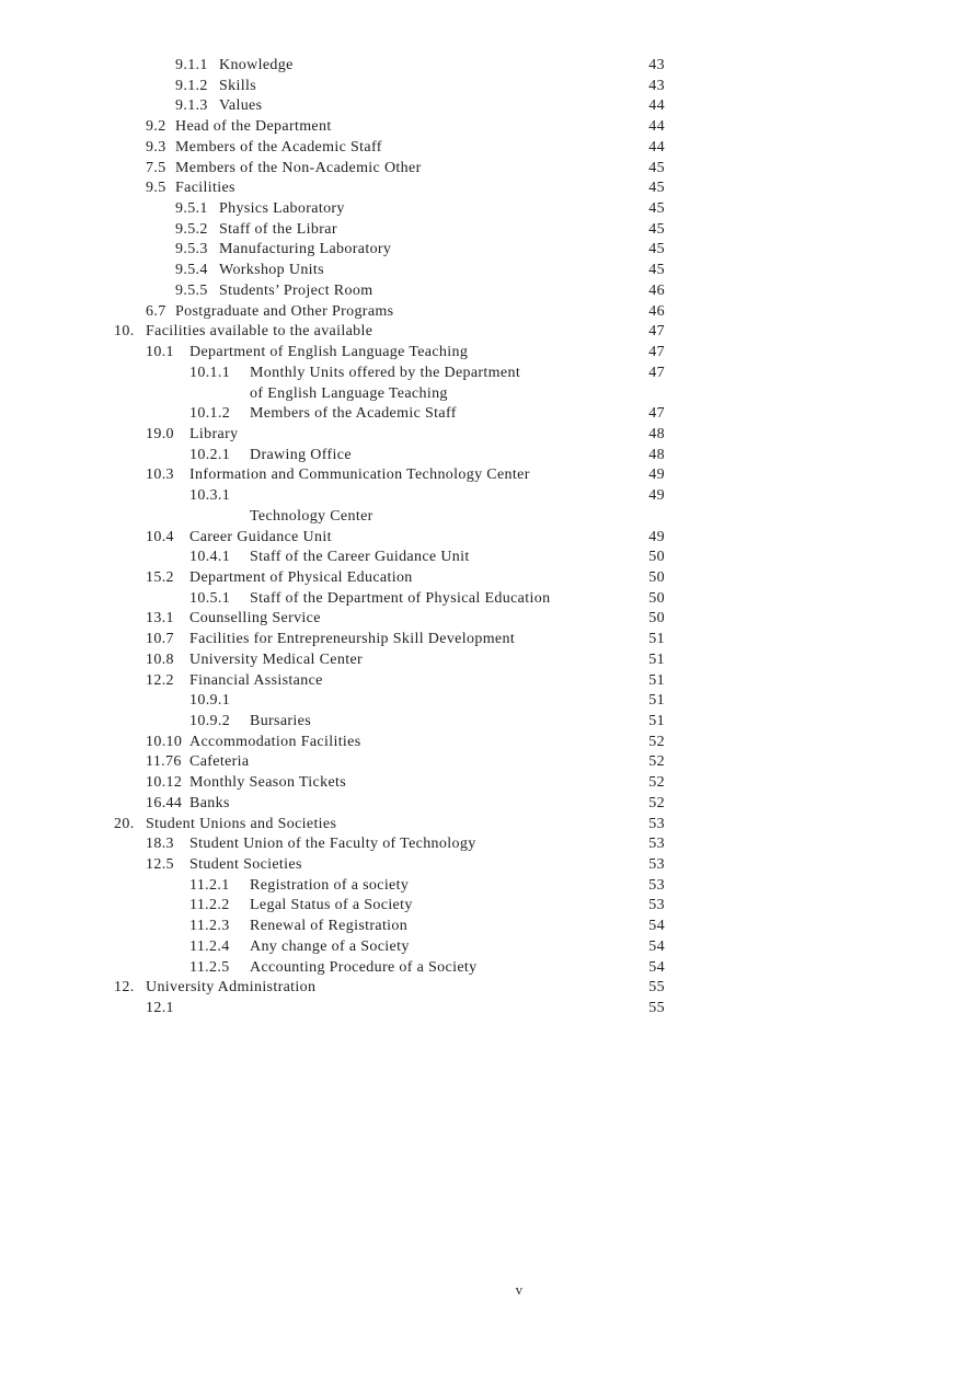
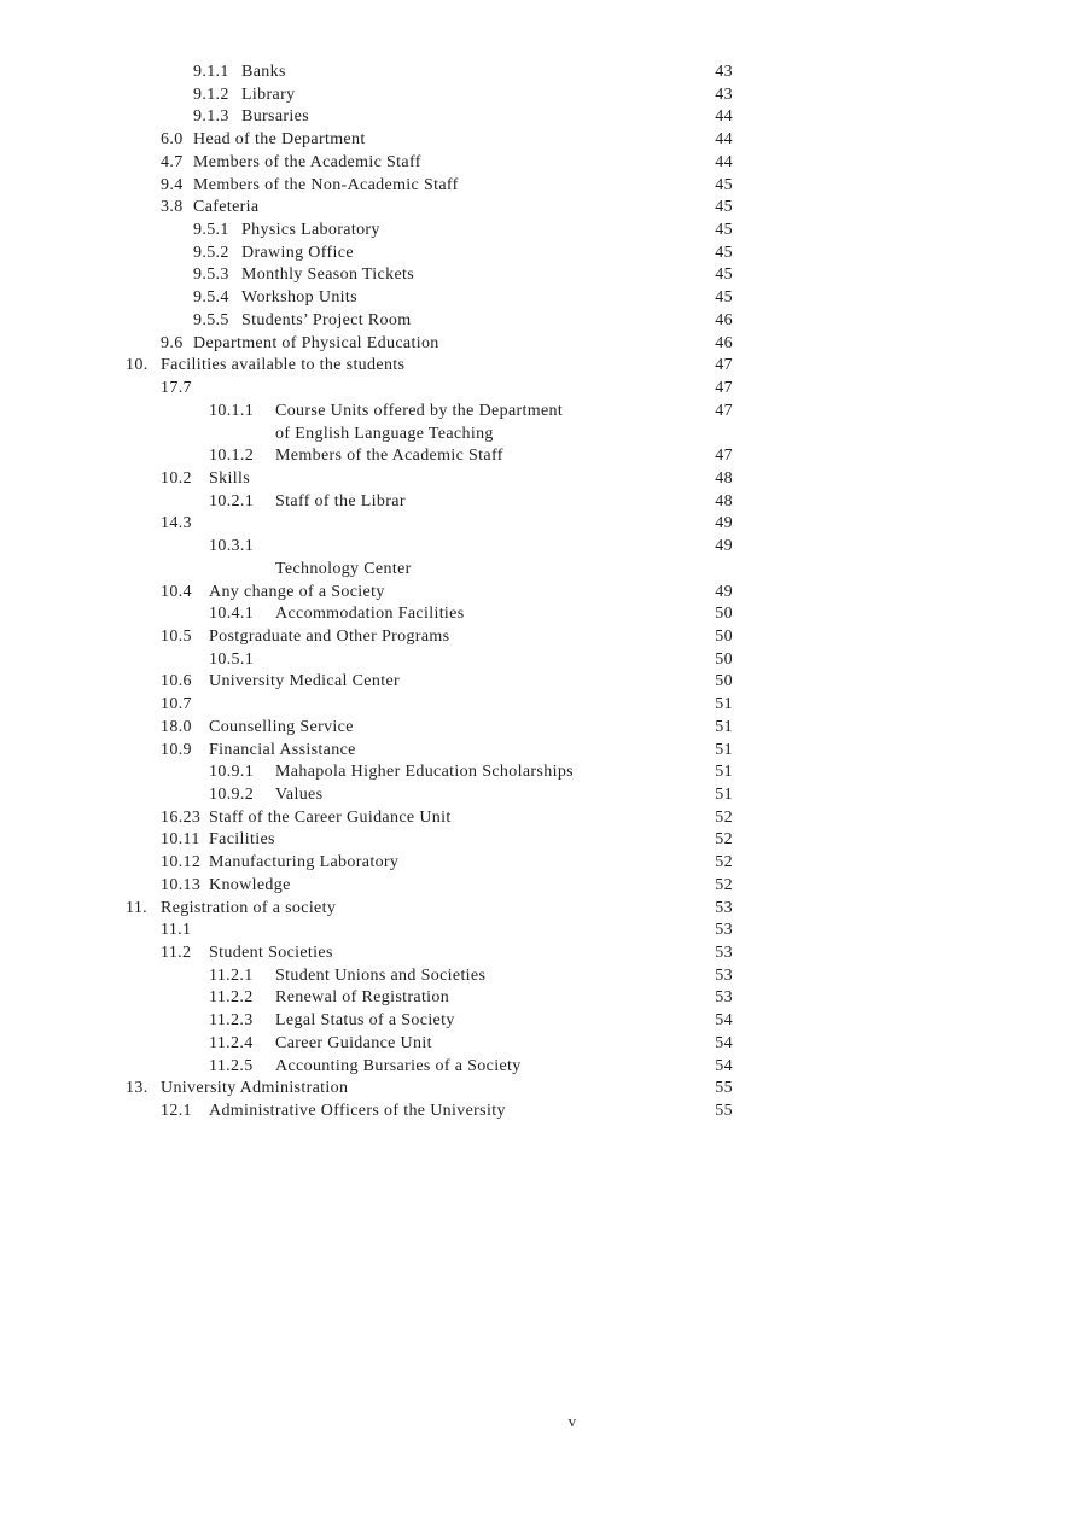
  9.1.1
- Knowledge
+ Banks
  43
  9.1.2
- Skills
+ Library
  43
  9.1.3
- Values
+ Bursaries
  44
- 9.2
+ 6.0
  Head of the Department
  44
- 9.3
+ 4.7
  Members of the Academic Staff
  44
- 7.5
+ 9.4
- Members of the Non-Academic Other
+ Members of the Non-Academic Staff
  45
- 9.5
+ 3.8
- Facilities
+ Cafeteria
  45
  9.5.1
  Physics Laboratory
  45
  9.5.2
- Staff of the Librar
+ Drawing Office
  45
  9.5.3
- Manufacturing Laboratory
+ Monthly Season Tickets
  45
  9.5.4
  Workshop Units
  45
  9.5.5
  Students’ Project Room
  46
- 6.7
+ 9.6
- Postgraduate and Other Programs
+ Department of Physical Education
  46
  10.
- Facilities available to the available
+ Facilities available to the students
  47
- 10.1
+ 17.7
- Department of English Language Teaching
  47
  10.1.1
- Monthly Units offered by the Department
+ Course Units offered by the Department
  of English Language Teaching
  47
  10.1.2
  Members of the Academic Staff
  47
- 19.0
+ 10.2
- Library
+ Skills
  48
  10.2.1
- Drawing Office
+ Staff of the Librar
  48
- 10.3
+ 14.3
- Information and Communication Technology Center
  49
  10.3.1
  Technology Center
  49
  10.4
- Career Guidance Unit
+ Any change of a Society
  49
  10.4.1
- Staff of the Career Guidance Unit
+ Accommodation Facilities
  50
- 15.2
+ 10.5
- Department of Physical Education
+ Postgraduate and Other Programs
  50
  10.5.1
- Staff of the Department of Physical Education
  50
- 13.1
+ 10.6
- Counselling Service
+ University Medical Center
  50
  10.7
- Facilities for Entrepreneurship Skill Development
  51
- 10.8
+ 18.0
- University Medical Center
+ Counselling Service
  51
- 12.2
+ 10.9
  Financial Assistance
  51
  10.9.1
+ Mahapola Higher Education Scholarships
  51
  10.9.2
- Bursaries
+ Values
  51
- 10.10
+ 16.23
- Accommodation Facilities
+ Staff of the Career Guidance Unit
  52
- 11.76
+ 10.11
- Cafeteria
+ Facilities
  52
  10.12
- Monthly Season Tickets
+ Manufacturing Laboratory
  52
- 16.44
+ 10.13
- Banks
+ Knowledge
  52
- 20.
+ 11.
- Student Unions and Societies
+ Registration of a society
  53
- 18.3
+ 11.1
- Student Union of the Faculty of Technology
  53
- 12.5
+ 11.2
  Student Societies
  53
  11.2.1
- Registration of a society
+ Student Unions and Societies
  53
  11.2.2
- Legal Status of a Society
+ Renewal of Registration
  53
  11.2.3
- Renewal of Registration
+ Legal Status of a Society
  54
  11.2.4
- Any change of a Society
+ Career Guidance Unit
  54
  11.2.5
- Accounting Procedure of a Society
+ Accounting Bursaries of a Society
  54
- 12.
+ 13.
  University Administration
  55
  12.1
+ Administrative Officers of the University
  55
  v
